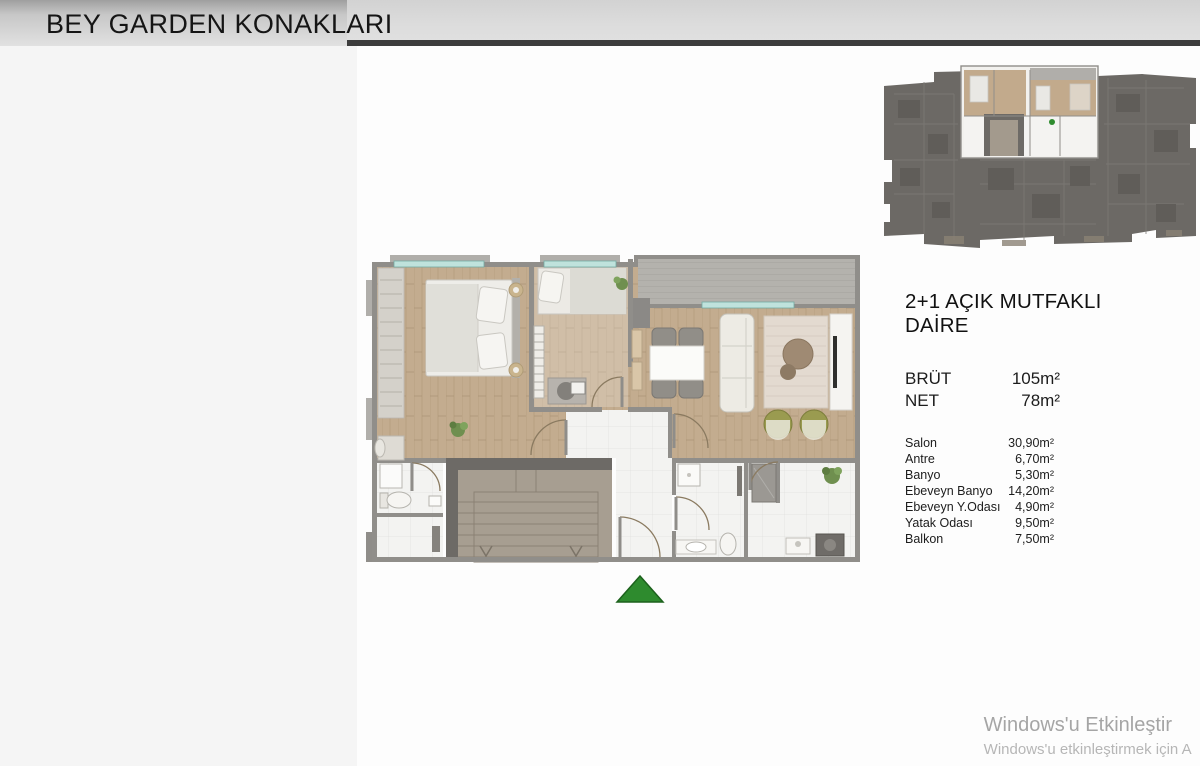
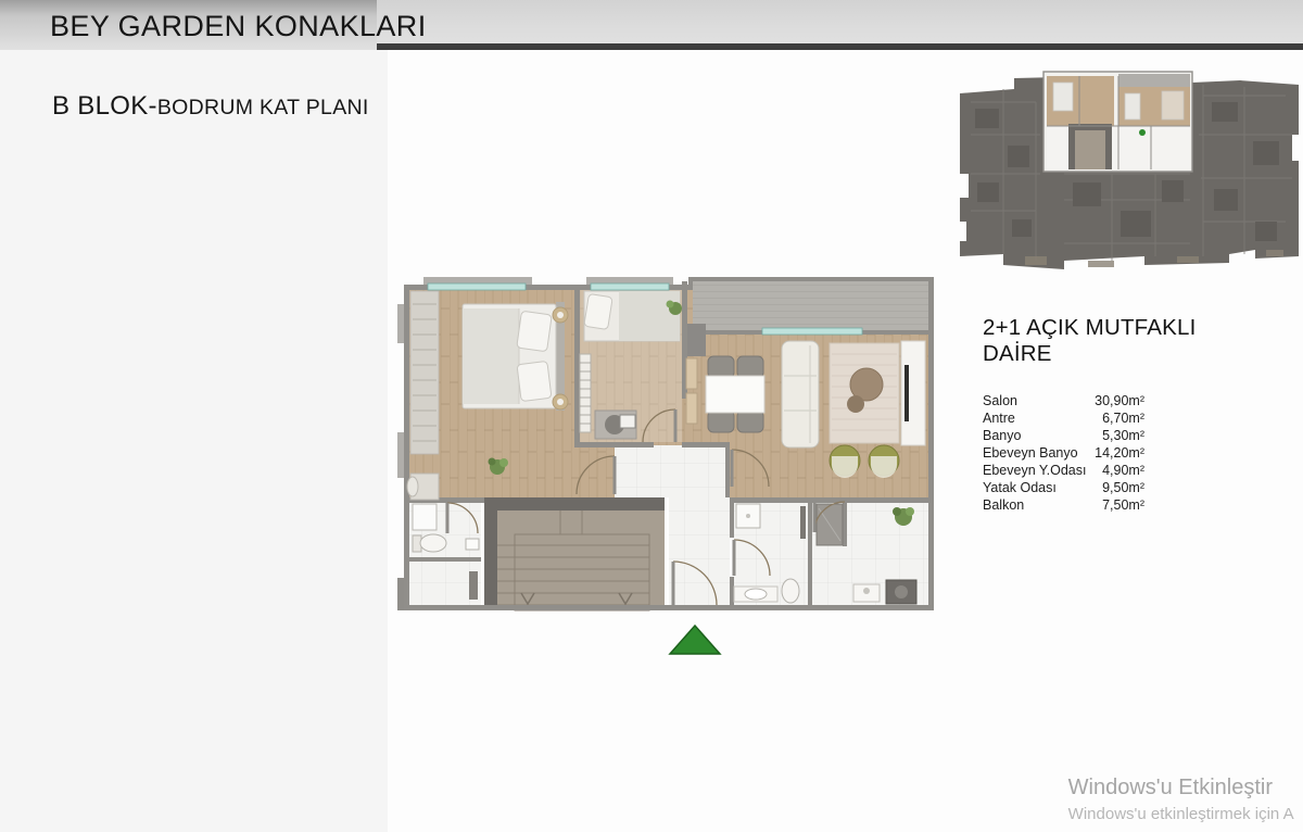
  BEY GARDEN KONAKLARI
+ B BLOK-BODRUM KAT PLANI
  2+1 AÇIK MUTFAKLI DAİRE
- BRÜT
- 105m²
- NET
- 78m²
  Salon
  30,90m²
  Antre
  6,70m²
  Banyo
  5,30m²
  Ebeveyn Banyo
  14,20m²
  Ebeveyn Y.Odası
  4,90m²
  Yatak Odası
  9,50m²
  Balkon
  7,50m²
  Windows'u Etkinleştir
  Windows'u etkinleştirmek için A
